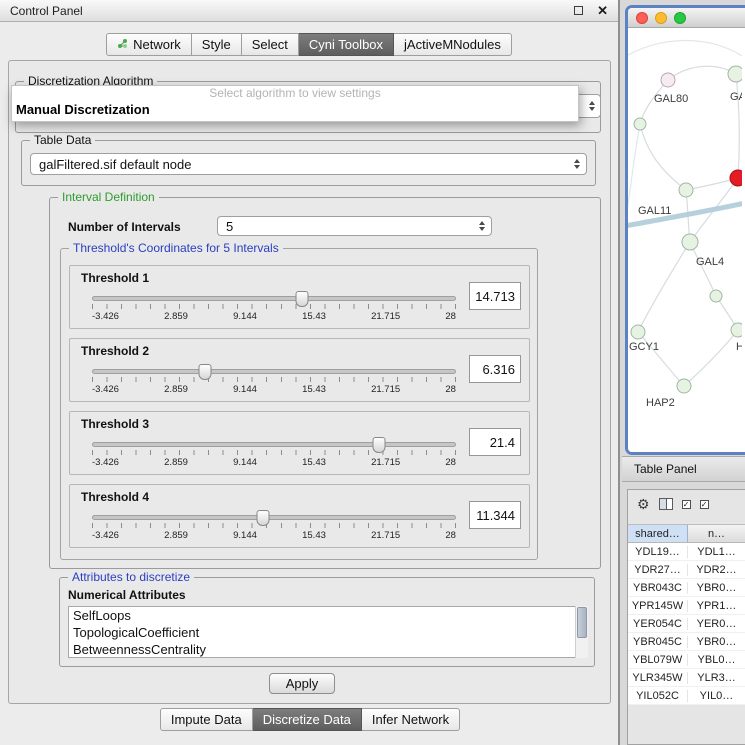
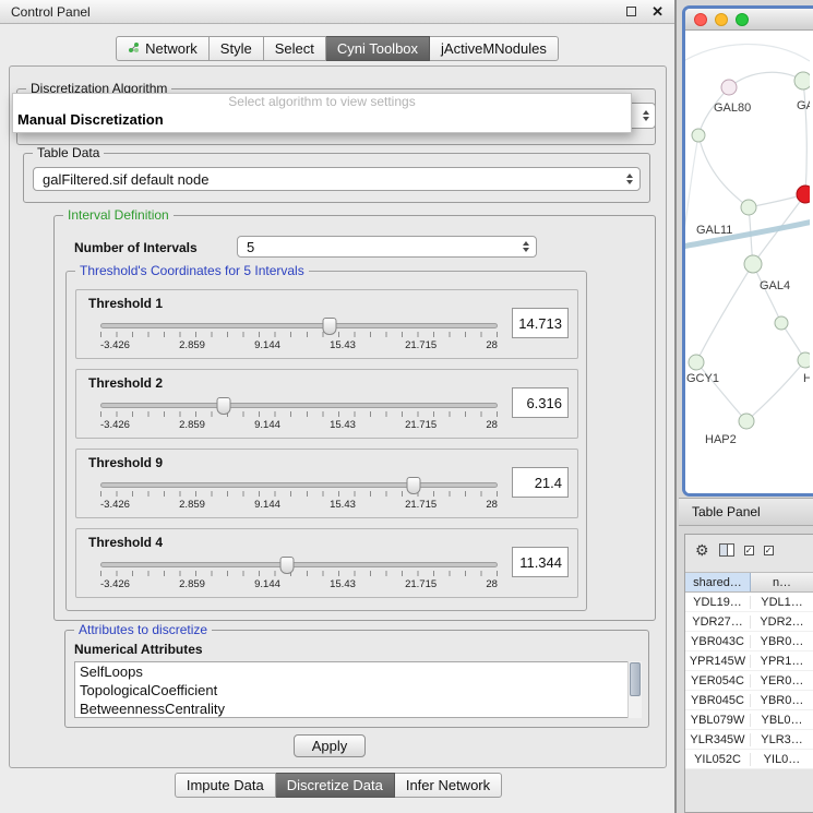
  Control Panel
  ✕
  Network
  Style
  Select
  Cyni Toolbox
  jActiveMNodules
  Discretization Algorithm
  Select algorithm to view settings
  Manual Discretization
  Table Data
  galFiltered.sif default node
  Interval Definition
  Number of Intervals
  5
  Threshold's Coordinates for 5 Intervals
  Threshold 1
  -3.426
  2.859
  9.144
  15.43
  21.715
  28
  14.713
  Threshold 2
  -3.426
  2.859
  9.144
  15.43
  21.715
  28
  6.316
- Threshold 3
+ Threshold 9
  -3.426
  2.859
  9.144
  15.43
  21.715
  28
  21.4
  Threshold 4
  -3.426
  2.859
  9.144
  15.43
  21.715
  28
  11.344
  Attributes to discretize
  Numerical Attributes
  SelfLoops
  TopologicalCoefficient
  BetweennessCentrality
  Apply
  Impute Data
  Discretize Data
  Infer Network
  GAL80
  GAL11
  GAL4
  GCY1
  H
  HAP2
  Table Panel
  ⚙
  ✓
  ✓
  shared…
  n…
  YDL19…
  YDL1…
  YDR27…
  YDR2…
  YBR043C
  YBR0…
  YPR145W
  YPR1…
  YER054C
  YER0…
  YBR045C
  YBR0…
  YBL079W
  YBL0…
  YLR345W
  YLR3…
  YIL052C
  YIL0…
